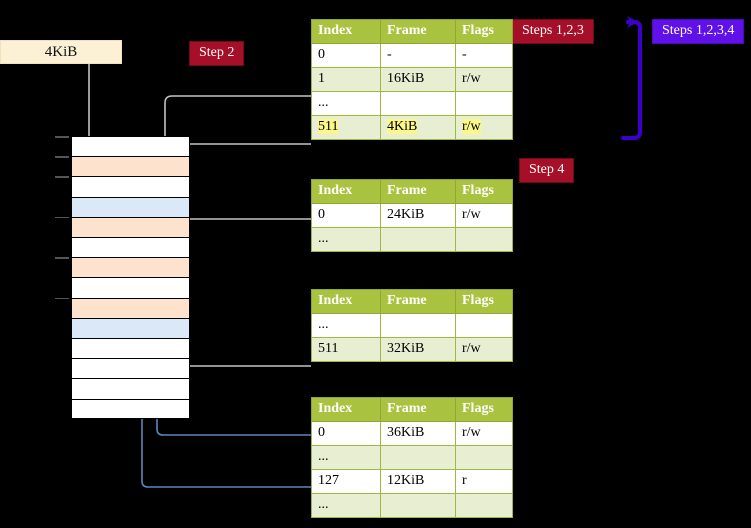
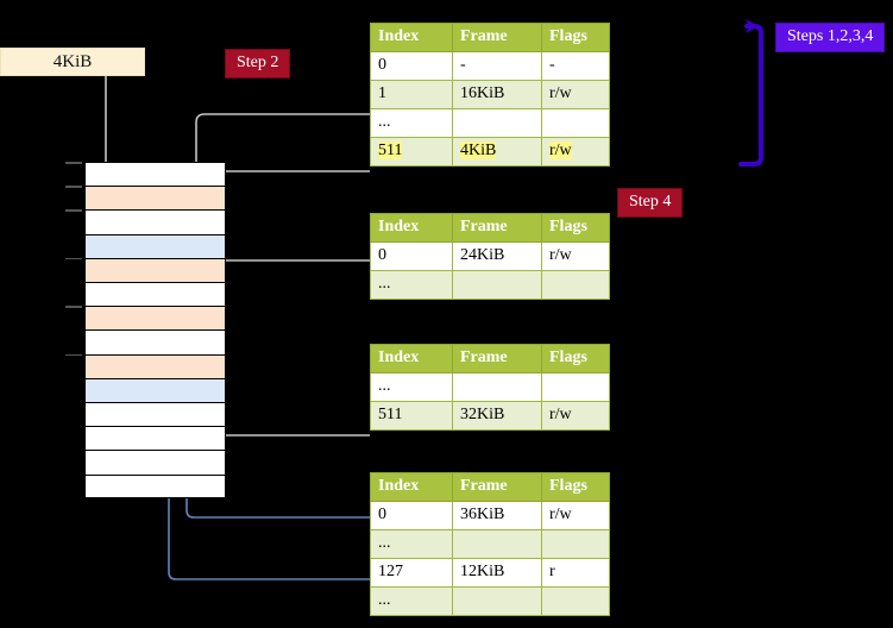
  4KiB
  Step 2
- Steps 1,2,3
  Steps 1,2,3,4
  Step 4
  Index	Frame	Flags
  0	-	-
  1	16KiB	r/w
  ...
  511	4KiB	r/w
  Index	Frame	Flags
  0	24KiB	r/w
  ...
  Index	Frame	Flags
  ...
  511	32KiB	r/w
  Index	Frame	Flags
  0	36KiB	r/w
  ...
  127	12KiB	r
  ...
